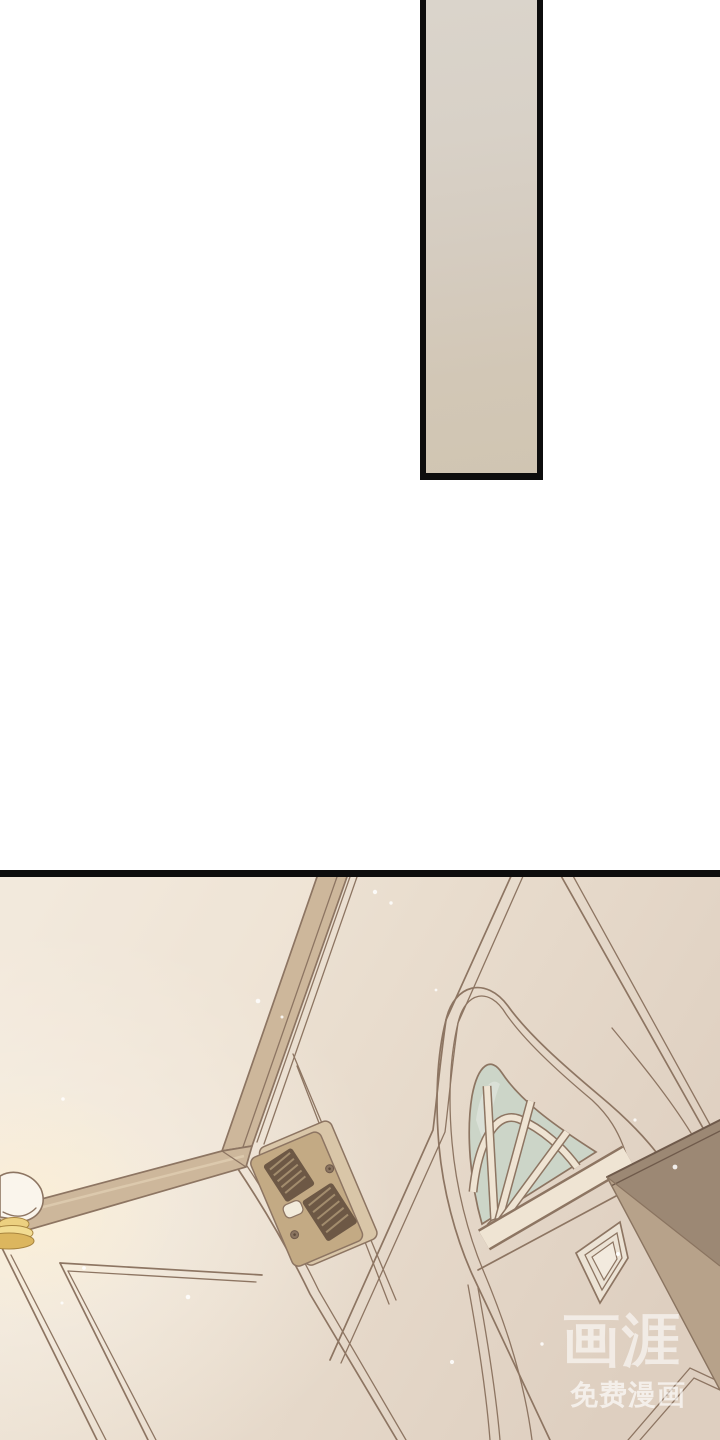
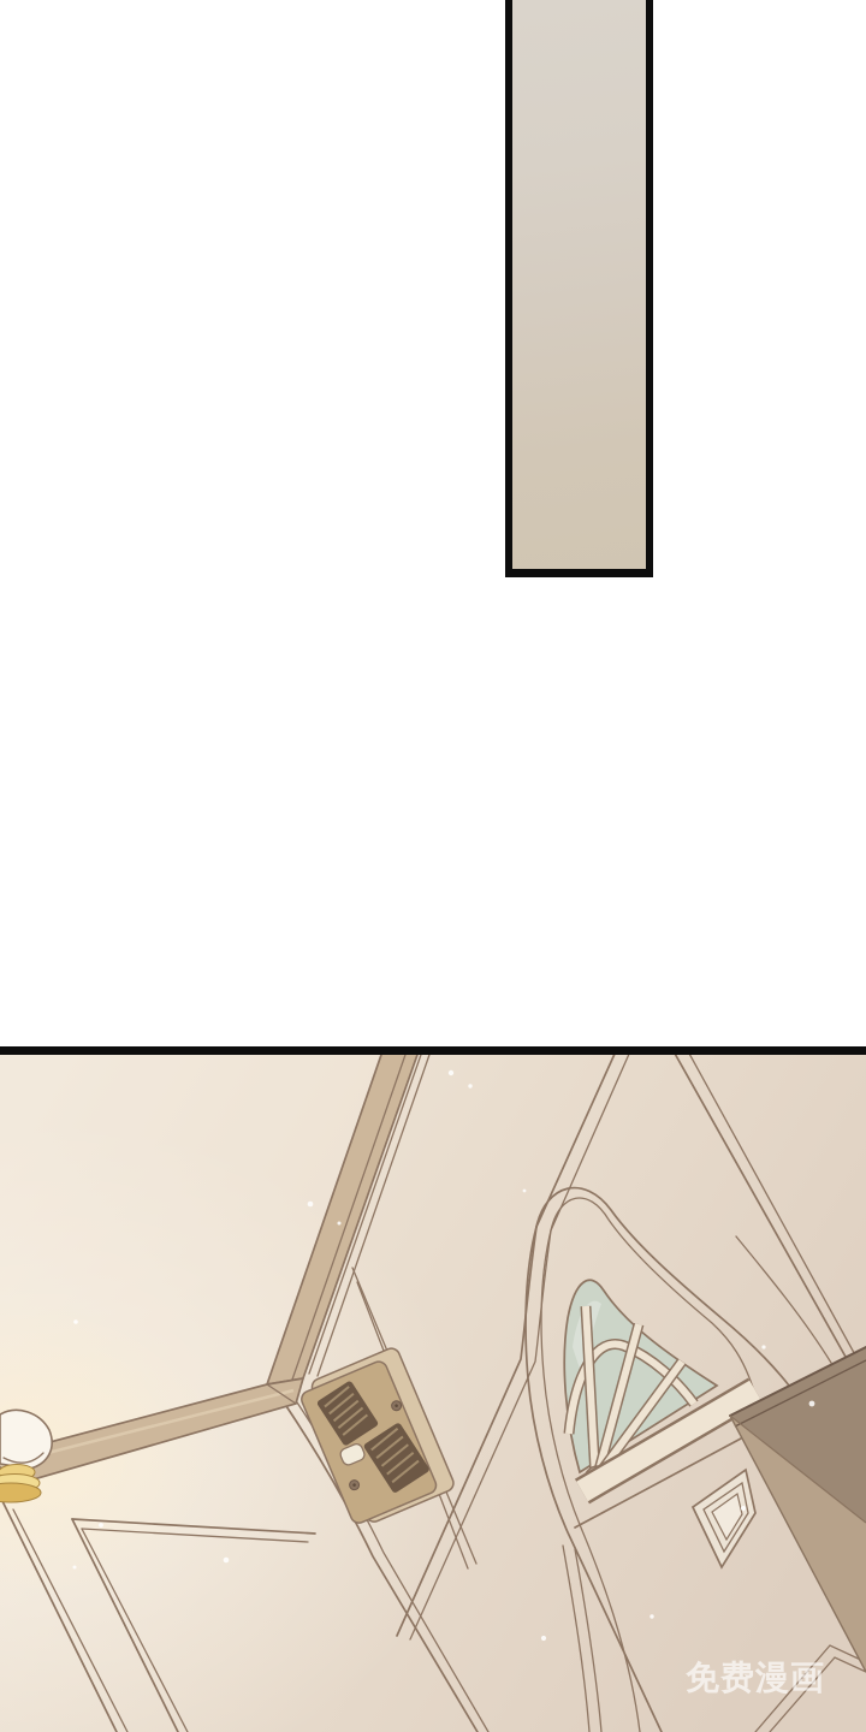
- 画涯
  免费漫画
